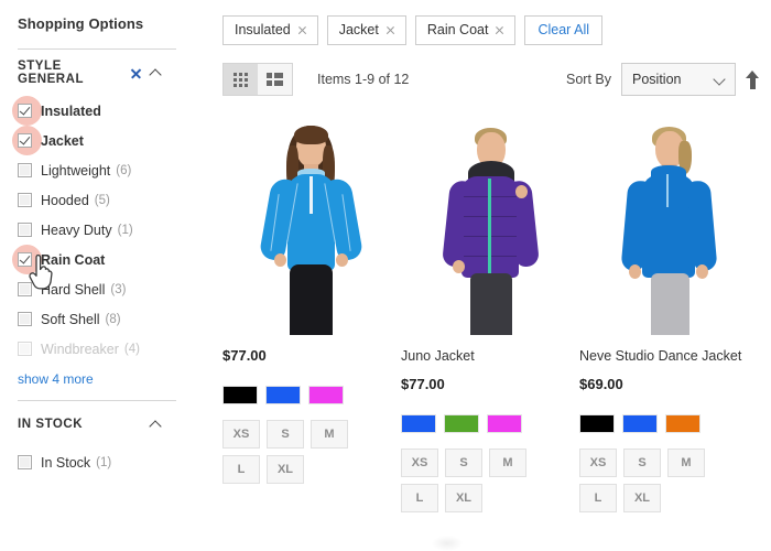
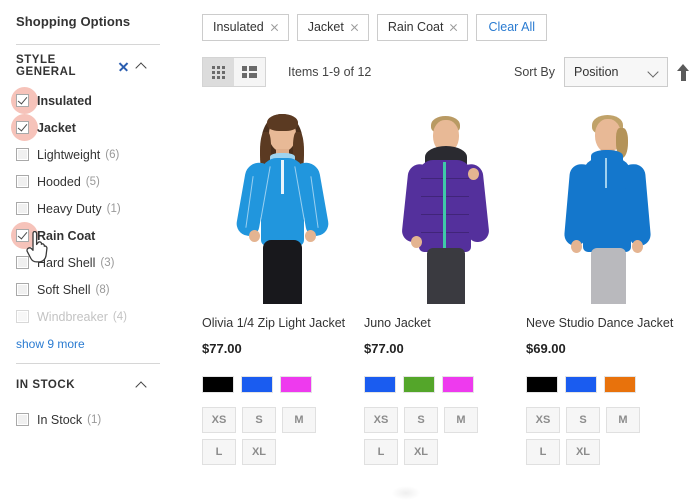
  Shopping Options
  STYLE GENERAL
  Insulated
  Jacket
  Lightweight
  (6)
  Hooded
  (5)
  Heavy Duty
  (1)
  Rain Coat
  Hard Shell
  (3)
  Soft Shell
  (8)
  Windbreaker
  (4)
- show 4 more
+ show 9 more
  IN STOCK
  In Stock
  (1)
  Insulated
  Jacket
  Rain Coat
  Clear All
  Items 1-9 of 12
  Sort By
  Position
+ Olivia 1/4 Zip Light Jacket
  $77.00
  XS
  S
  M
  L
  XL
  Juno Jacket
  $77.00
  XS
  S
  M
  L
  XL
  Neve Studio Dance Jacket
  $69.00
  XS
  S
  M
  L
  XL
